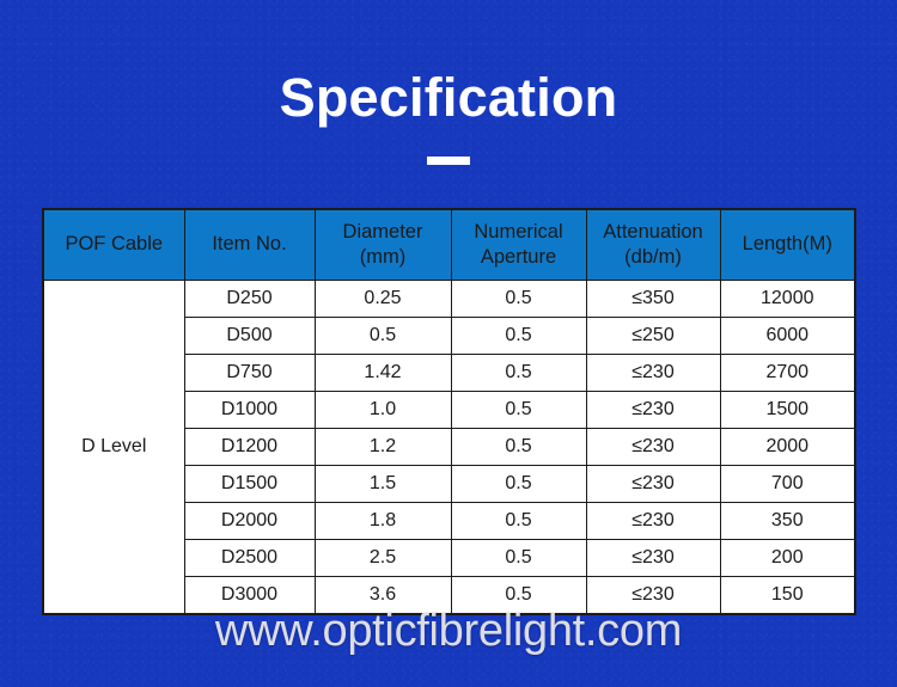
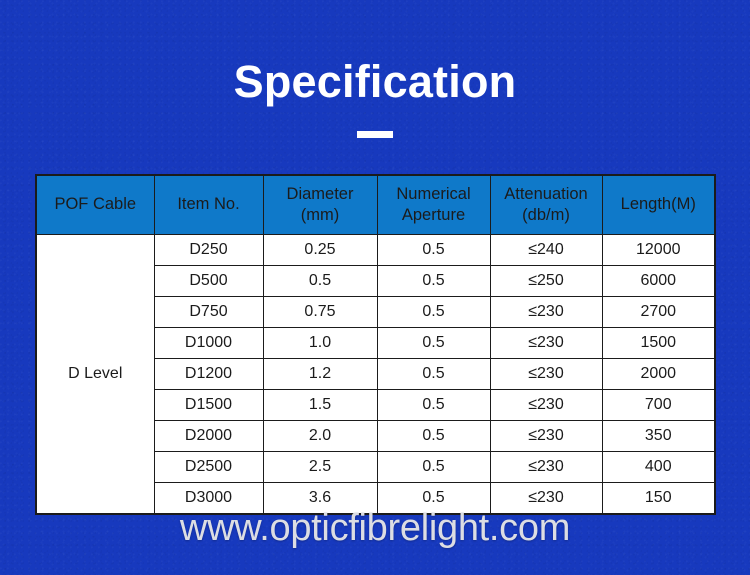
  Specification
  POF Cable	Item No.	Diameter (mm)	Numerical Aperture	Attenuation (db/m)	Length(M)
- D Level	D250	0.25	0.5	≤350	12000
+ D Level	D250	0.25	0.5	≤240	12000
  D500	0.5	0.5	≤250	6000
- D750	1.42	0.5	≤230	2700
+ D750	0.75	0.5	≤230	2700
  D1000	1.0	0.5	≤230	1500
  D1200	1.2	0.5	≤230	2000
  D1500	1.5	0.5	≤230	700
- D2000	1.8	0.5	≤230	350
+ D2000	2.0	0.5	≤230	350
- D2500	2.5	0.5	≤230	200
+ D2500	2.5	0.5	≤230	400
  D3000	3.6	0.5	≤230	150
  www.opticfibrelight.com
